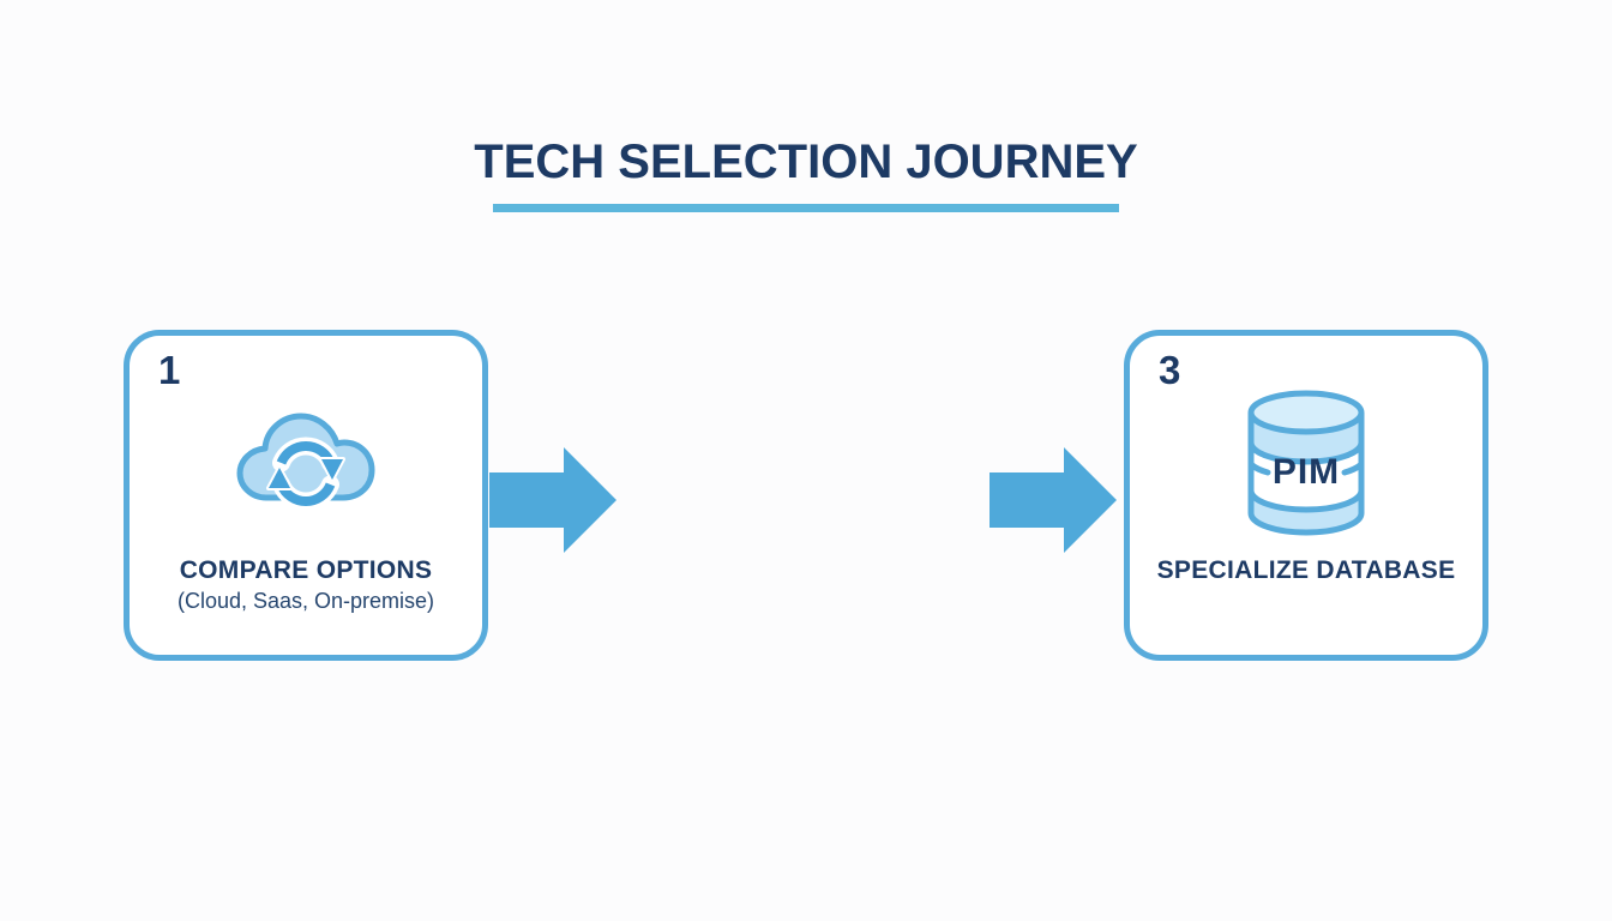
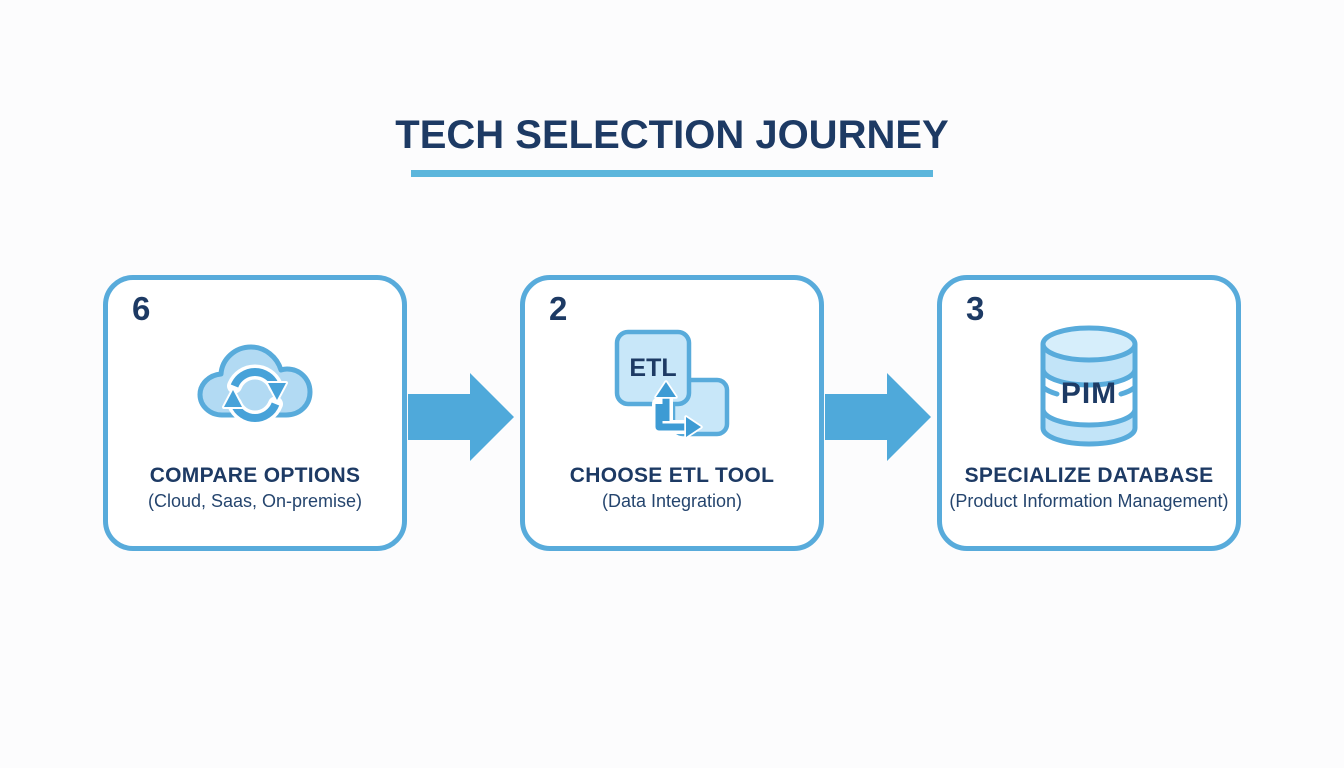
  TECH SELECTION JOURNEY
- 1
+ 6
  COMPARE OPTIONS
  (Cloud, Saas, On-premise)
+ 2
+ ETL
+ CHOOSE ETL TOOL
+ (Data Integration)
  3
  PIM
  SPECIALIZE DATABASE
+ (Product Information Management)
